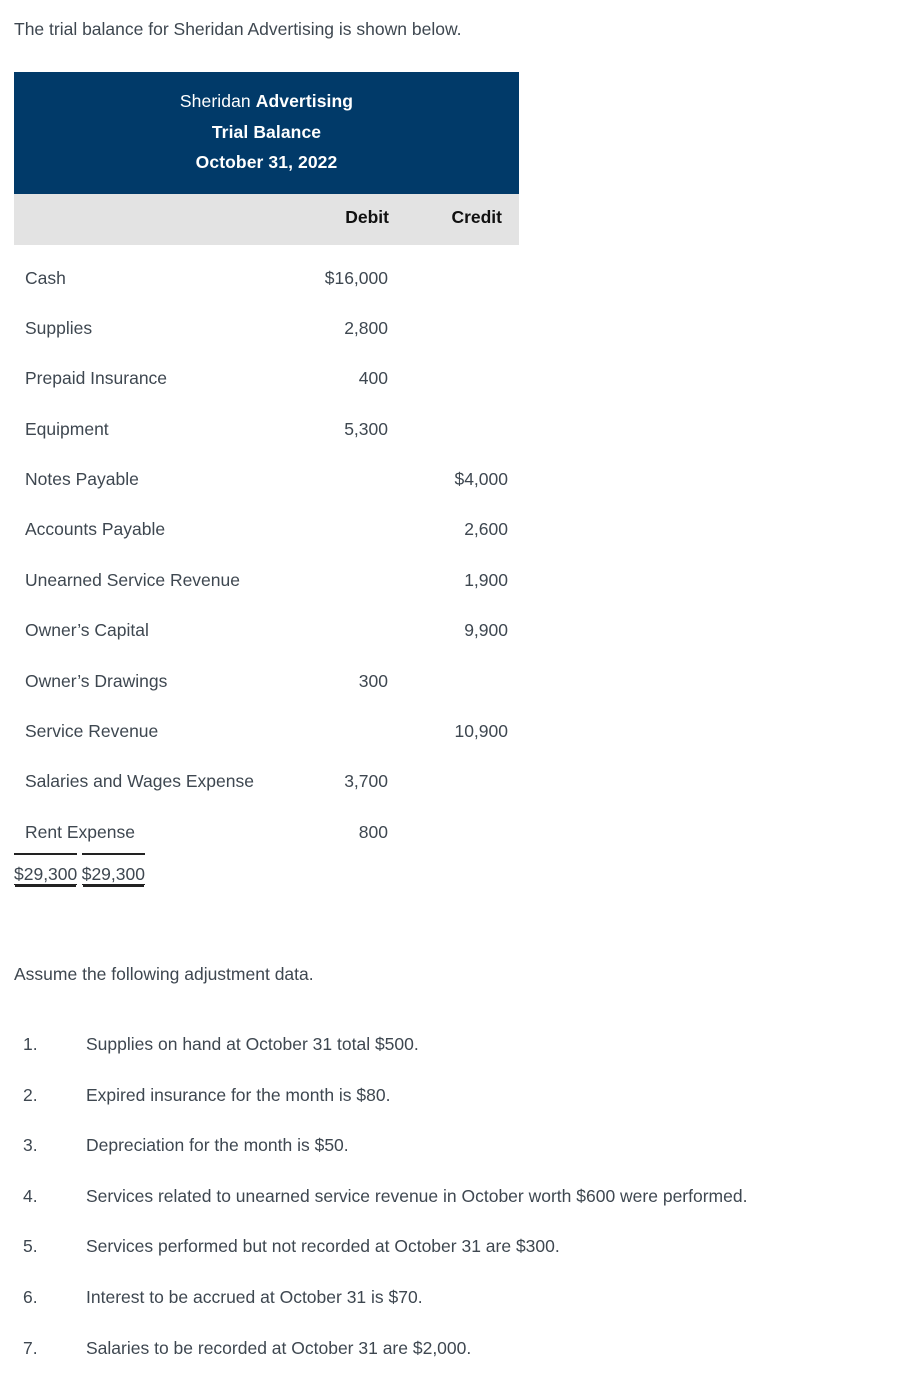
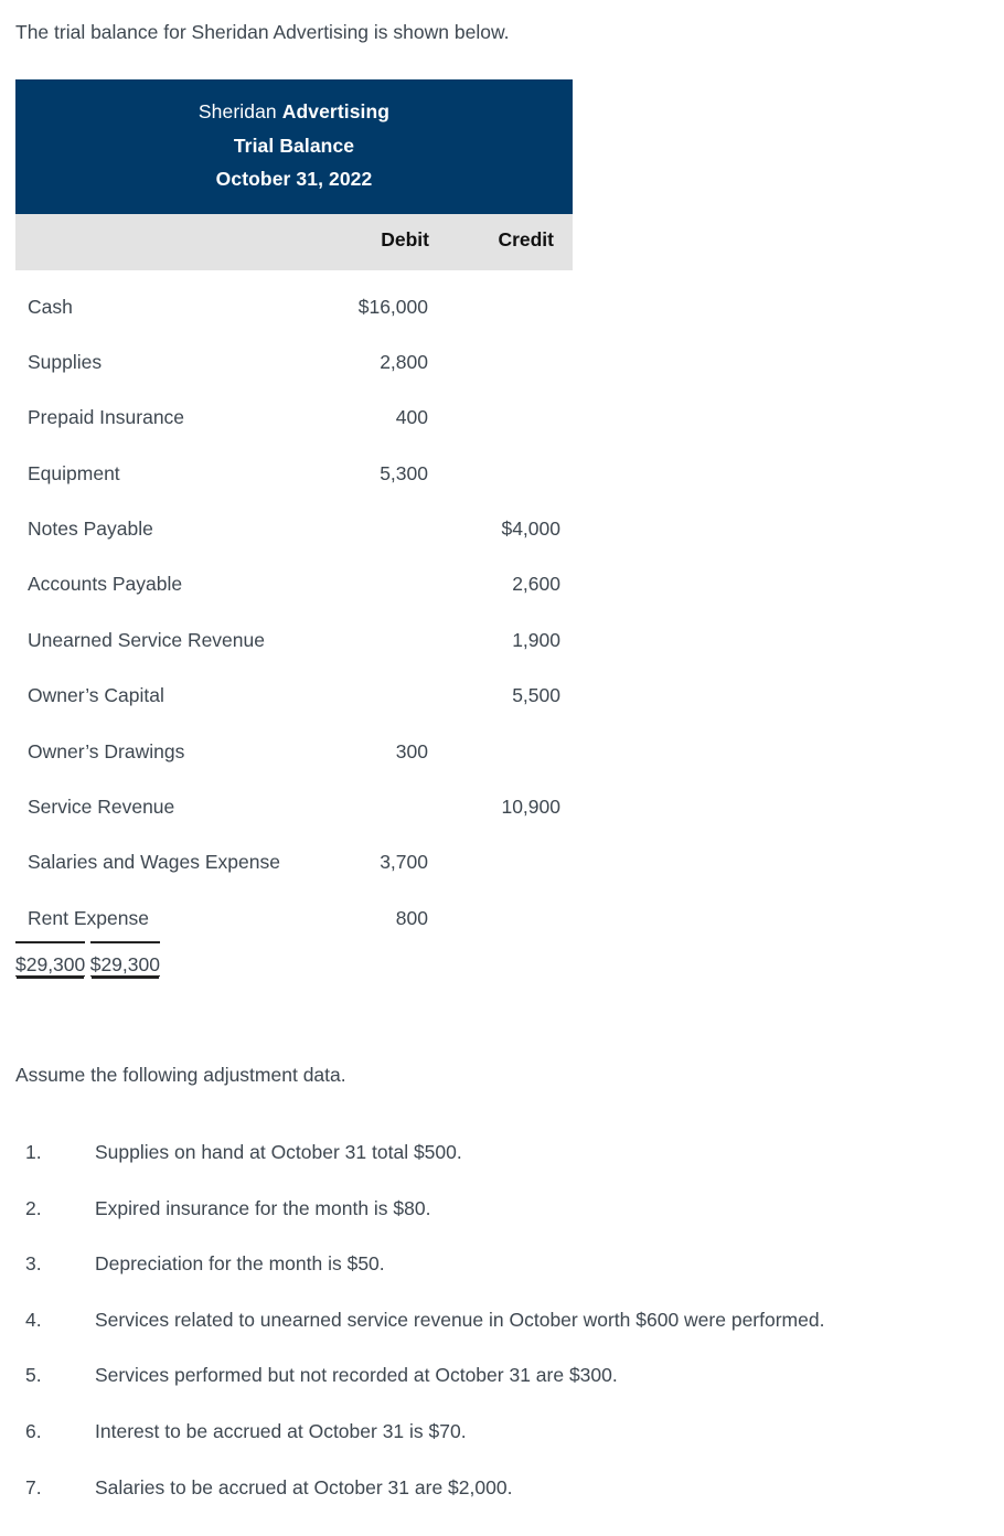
  The trial balance for Sheridan Advertising is shown below.
  Sheridan Advertising
  Trial Balance
  October 31, 2022
  Debit
  Credit
  Cash
  $16,000
  Supplies
  2,800
  Prepaid Insurance
  400
  Equipment
  5,300
  Notes Payable
  $4,000
  Accounts Payable
  2,600
  Unearned Service Revenue
  1,900
  Owner’s Capital
- 9,900
+ 5,500
  Owner’s Drawings
  300
  Service Revenue
  10,900
  Salaries and Wages Expense
  3,700
  Rent Expense
  800
  $29,300 $29,300
  Assume the following adjustment data.
  1.
  Supplies on hand at October 31 total $500.
  2.
  Expired insurance for the month is $80.
  3.
  Depreciation for the month is $50.
  4.
  Services related to unearned service revenue in October worth $600 were performed.
  5.
  Services performed but not recorded at October 31 are $300.
  6.
  Interest to be accrued at October 31 is $70.
  7.
- Salaries to be recorded at October 31 are $2,000.
+ Salaries to be accrued at October 31 are $2,000.
